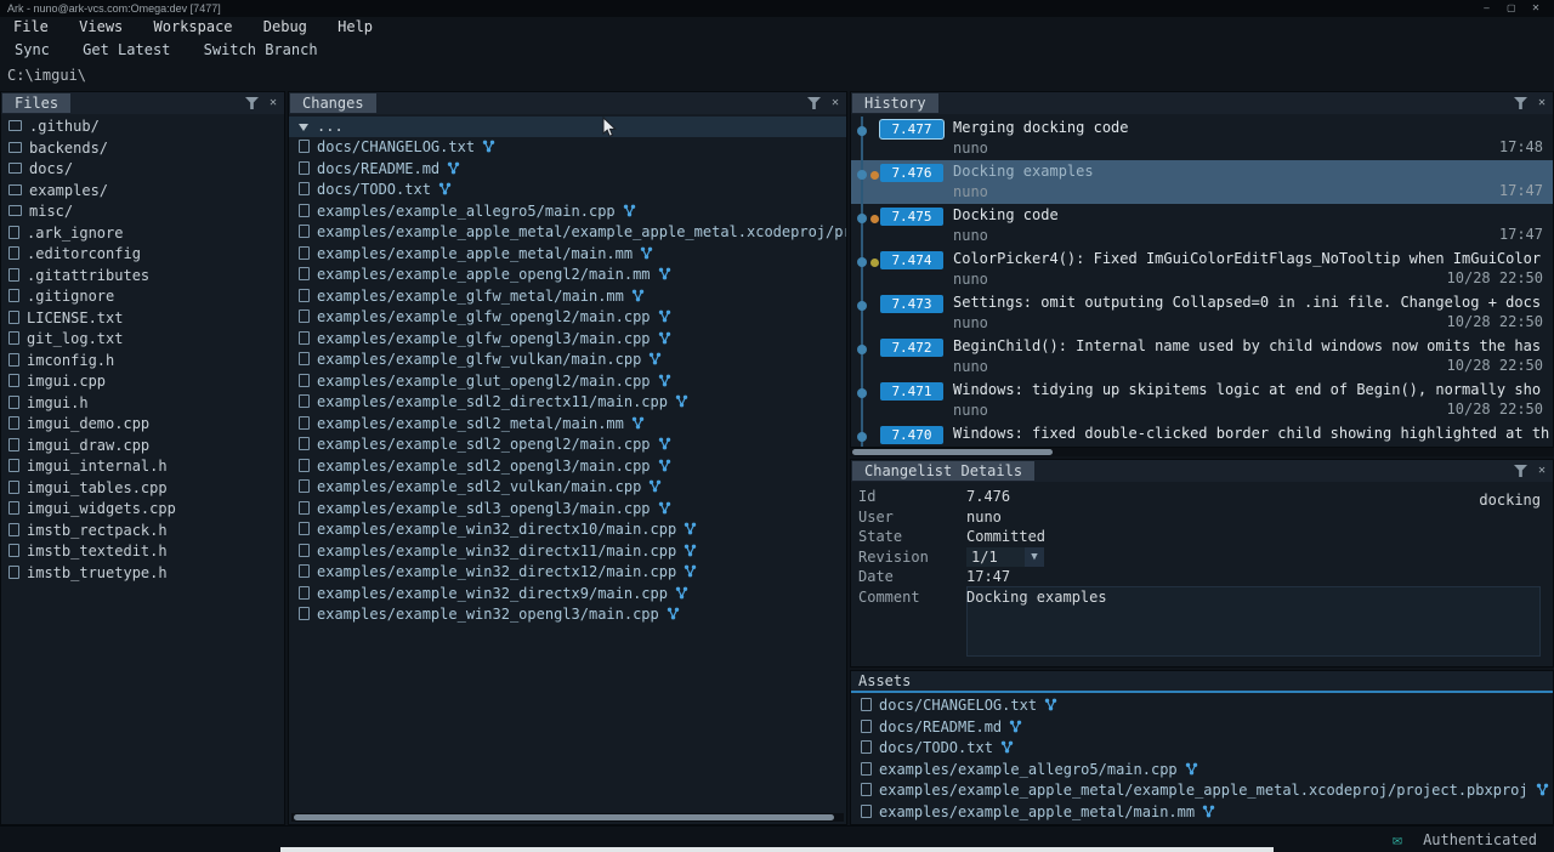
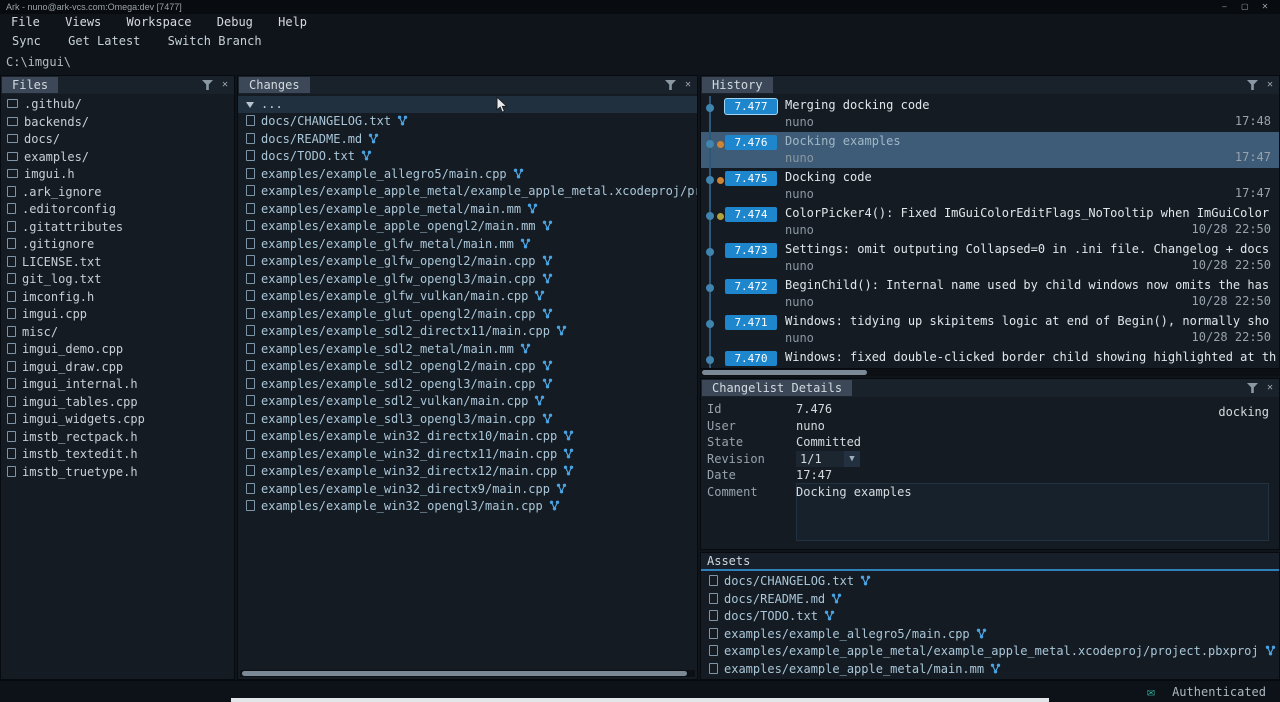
  Ark - nuno@ark-vcs.com:Omega:dev [7477]
  – ▢ ✕
  File Views Workspace Debug Help
  Sync Get Latest Switch Branch
  C:\imgui\
  Files
  ✕
  .github/
  backends/
  docs/
  examples/
- misc/
+ imgui.h
  .ark_ignore
  .editorconfig
  .gitattributes
  .gitignore
  LICENSE.txt
  git_log.txt
  imconfig.h
  imgui.cpp
- imgui.h
+ misc/
  imgui_demo.cpp
  imgui_draw.cpp
  imgui_internal.h
  imgui_tables.cpp
  imgui_widgets.cpp
  imstb_rectpack.h
  imstb_textedit.h
  imstb_truetype.h
  Changes
  ✕
  ...
  docs/CHANGELOG.txt
  docs/README.md
  docs/TODO.txt
  examples/example_allegro5/main.cpp
  examples/example_apple_metal/example_apple_metal.xcodeproj/p
  examples/example_apple_metal/main.mm
  examples/example_apple_opengl2/main.mm
  examples/example_glfw_metal/main.mm
  examples/example_glfw_opengl2/main.cpp
  examples/example_glfw_opengl3/main.cpp
  examples/example_glfw_vulkan/main.cpp
  examples/example_glut_opengl2/main.cpp
  examples/example_sdl2_directx11/main.cpp
  examples/example_sdl2_metal/main.mm
  examples/example_sdl2_opengl2/main.cpp
  examples/example_sdl2_opengl3/main.cpp
  examples/example_sdl2_vulkan/main.cpp
  examples/example_sdl3_opengl3/main.cpp
  examples/example_win32_directx10/main.cpp
  examples/example_win32_directx11/main.cpp
  examples/example_win32_directx12/main.cpp
  examples/example_win32_directx9/main.cpp
  examples/example_win32_opengl3/main.cpp
  History
  ✕
  7.477
  Merging docking code
  nuno
  17:48
  7.476
  Docking examples
  nuno
  17:47
  7.475
  Docking code
  nuno
  17:47
  7.474
  ColorPicker4(): Fixed ImGuiColorEditFlags_NoTooltip when ImGuiColor
  nuno
  10/28 22:50
  7.473
  Settings: omit outputing Collapsed=0 in .ini file. Changelog + docs
  nuno
  10/28 22:50
  7.472
  BeginChild(): Internal name used by child windows now omits the has
  nuno
  10/28 22:50
  7.471
  Windows: tidying up skipitems logic at end of Begin(), normally sho
  nuno
  10/28 22:50
  7.470
  Windows: fixed double-clicked border child showing highlighted at th
  Changelist Details
  ✕
  Id
  7.476
  User
  nuno
  State
  Committed
  Revision
  1/1
  ▼
  Date
  17:47
  Comment
  Docking examples
  docking
  Assets
  docs/CHANGELOG.txt
  docs/README.md
  docs/TODO.txt
  examples/example_allegro5/main.cpp
  examples/example_apple_metal/example_apple_metal.xcodeproj/project.pbxproj
  examples/example_apple_metal/main.mm
  ✉ Authenticated
